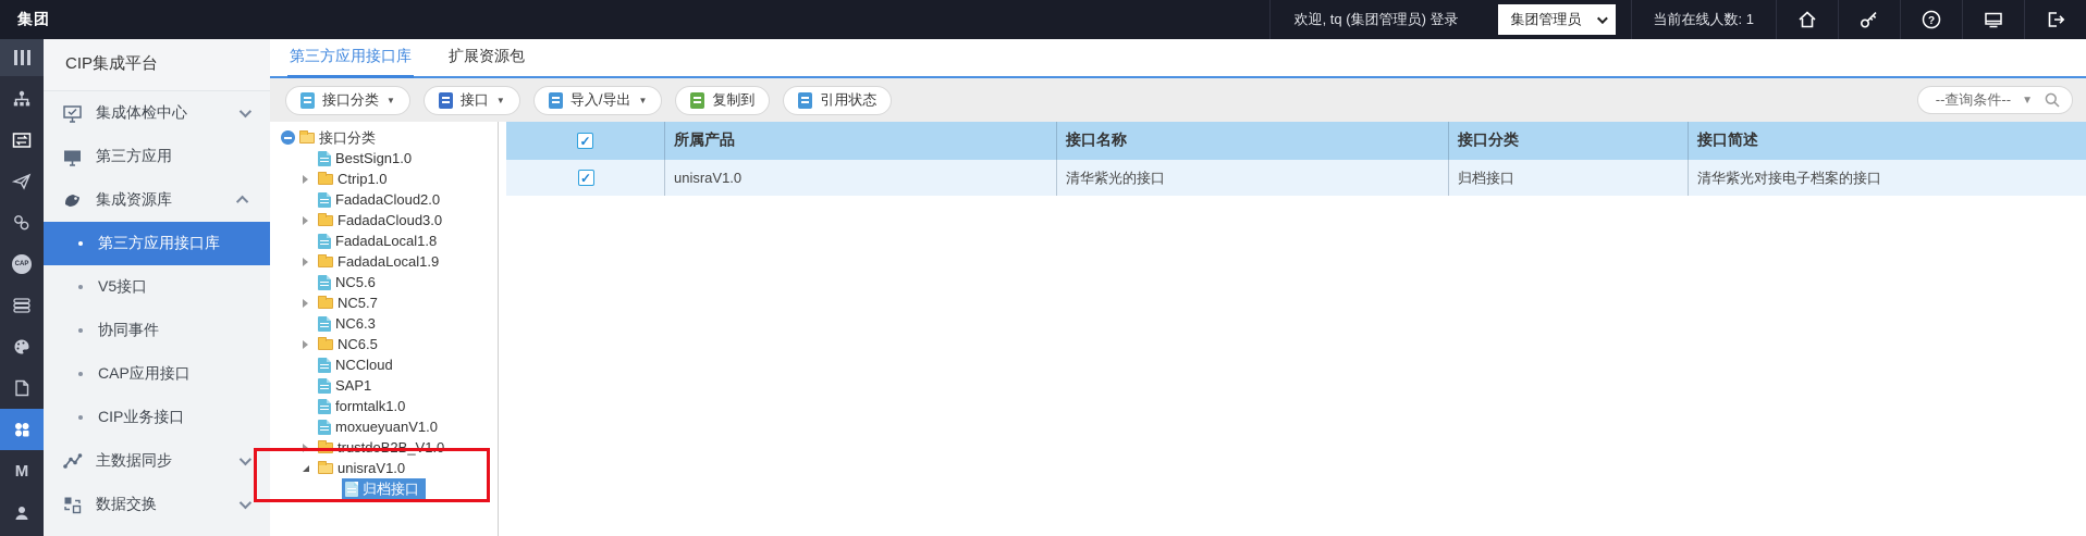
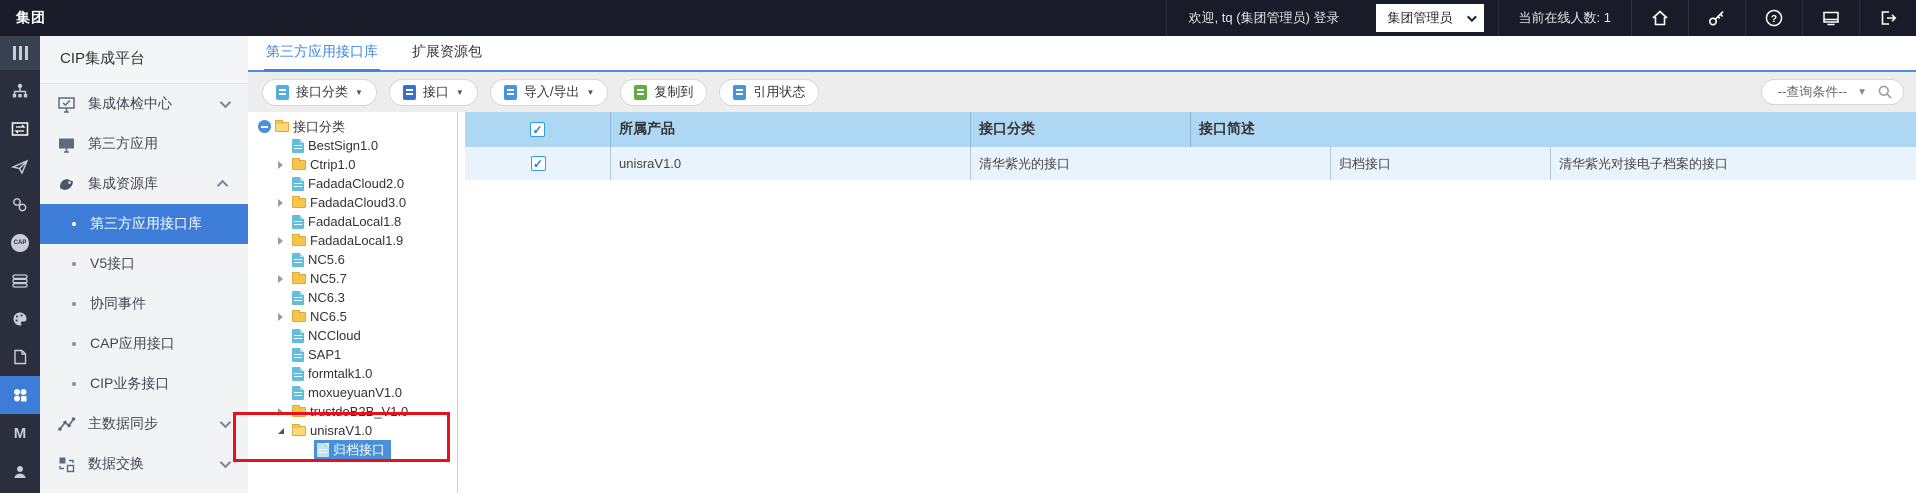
  集团
  欢迎, tq (集团管理员) 登录
  集团管理员
  当前在线人数: 1
  ?
  M
  CIP集成平台
  集成体检中心
  第三方应用
  集成资源库
  第三方应用接口库
  V5接口
  协同事件
  CAP应用接口
  CIP业务接口
  主数据同步
  数据交换
  第三方应用接口库
  扩展资源包
  接口分类
  ▼
  接口
  ▼
  导入/导出
  ▼
  复制到
  引用状态
  --查询条件--
  ▼
  接口分类
  BestSign1.0
  Ctrip1.0
  FadadaCloud2.0
  FadadaCloud3.0
  FadadaLocal1.8
  FadadaLocal1.9
  NC5.6
  NC5.7
  NC6.3
  NC6.5
  NCCloud
  SAP1
  formtalk1.0
  moxueyuanV1.0
  trustdoB2B_V1.0
  unisraV1.0
  归档接口
  ✓
  所属产品
- 接口名称
  接口分类
  接口简述
  ✓
  unisraV1.0
  清华紫光的接口
  归档接口
  清华紫光对接电子档案的接口
